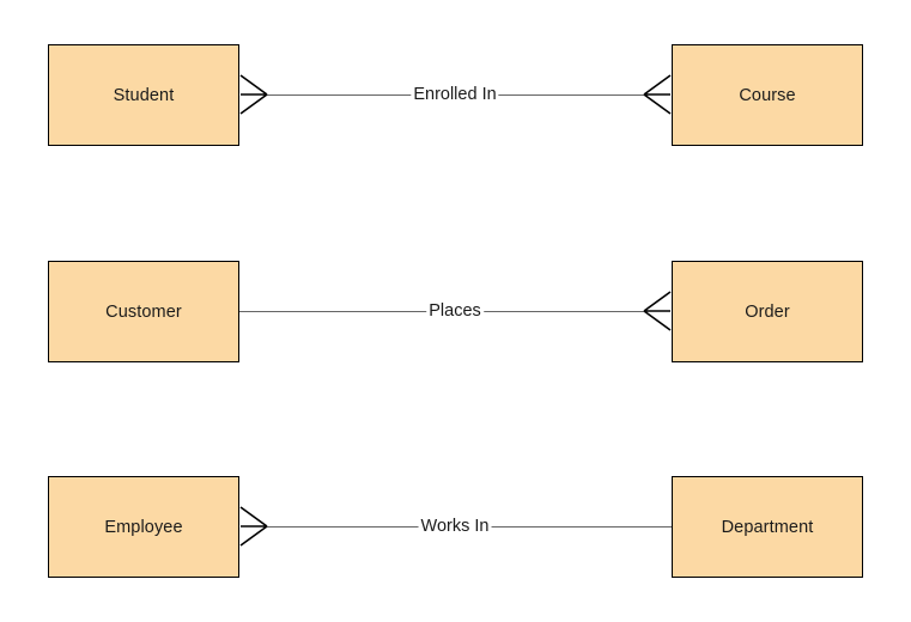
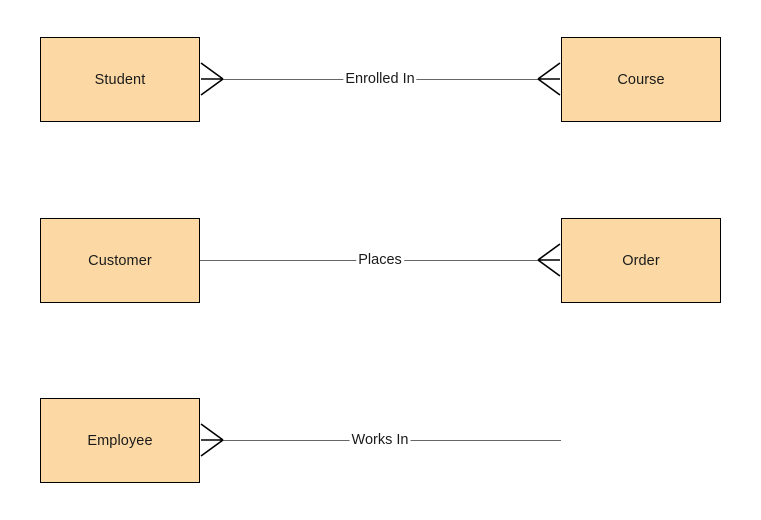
  Student
  Course
  Customer
  Order
  Employee
- Department
  Enrolled In
  Places
  Works In
